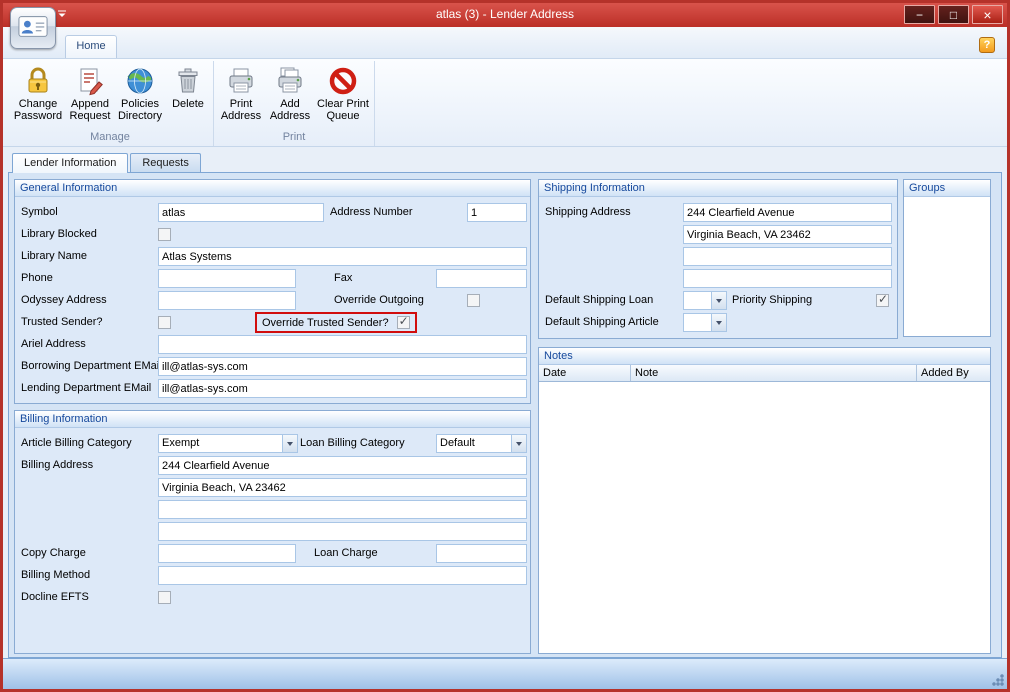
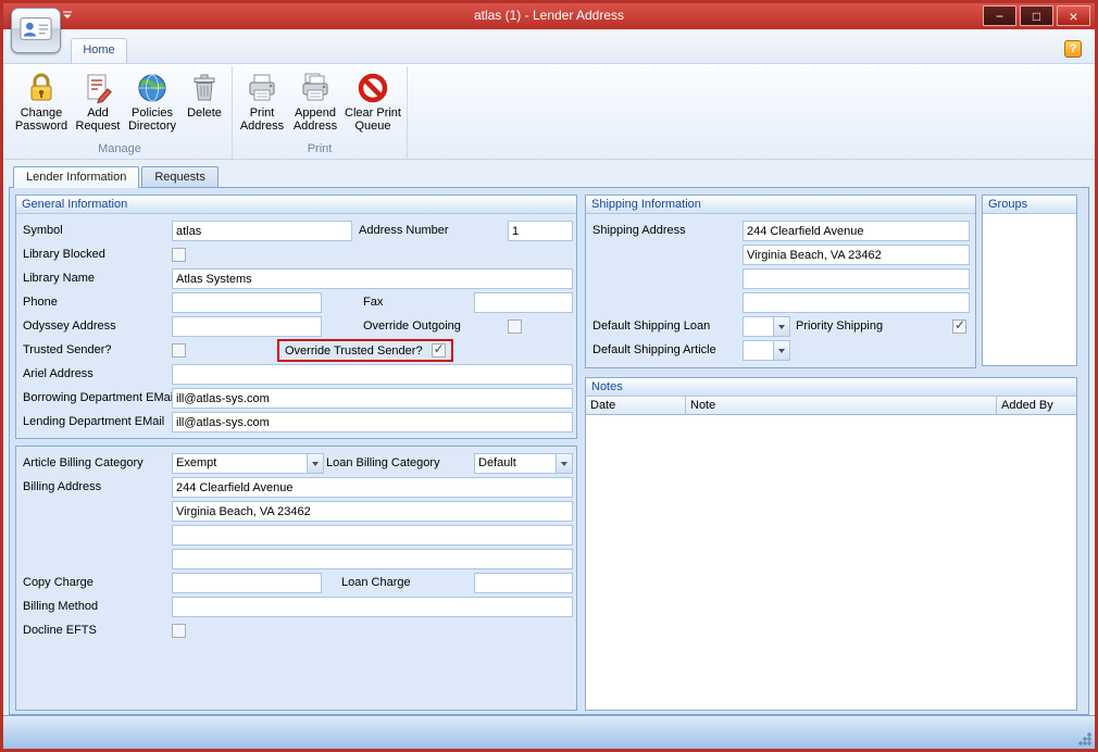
- atlas (3) - Lender Address
+ atlas (1) - Lender Address
  −
  □
  ×
  Home
  ?
  Change
  Password
- Append
+ Add
  Request
  Policies
  Directory
  Delete
  Manage
  Print
  Address
- Add
+ Append
  Address
  Clear Print
  Queue
  Print
  Lender Information
  Requests
  General Information
  Symbol
  atlas
  Address Number
  1
  Library Blocked
  Library Name
  Atlas Systems
  Phone
  Fax
  Odyssey Address
  Override Outgoing
  Trusted Sender?
  Override Trusted Sender?
  Ariel Address
  Borrowing Department EMa
  ill@atlas-sys.com
  Lending Department EMail
  ill@atlas-sys.com
- Billing Information
  Article Billing Category
  Exempt
  Loan Billing Category
  Default
  Billing Address
  244 Clearfield Avenue
  Virginia Beach, VA 23462
  Copy Charge
  Loan Charge
  Billing Method
  Docline EFTS
  Shipping Information
  Shipping Address
  244 Clearfield Avenue
  Virginia Beach, VA 23462
  Default Shipping Loan
  Priority Shipping
  Default Shipping Article
  Groups
  Notes
  Date
  Note
  Added By
